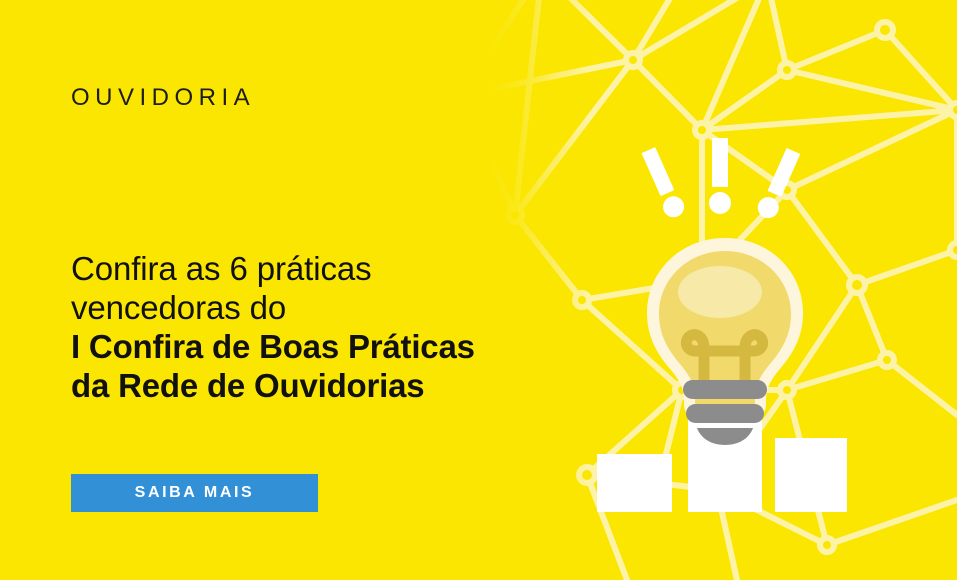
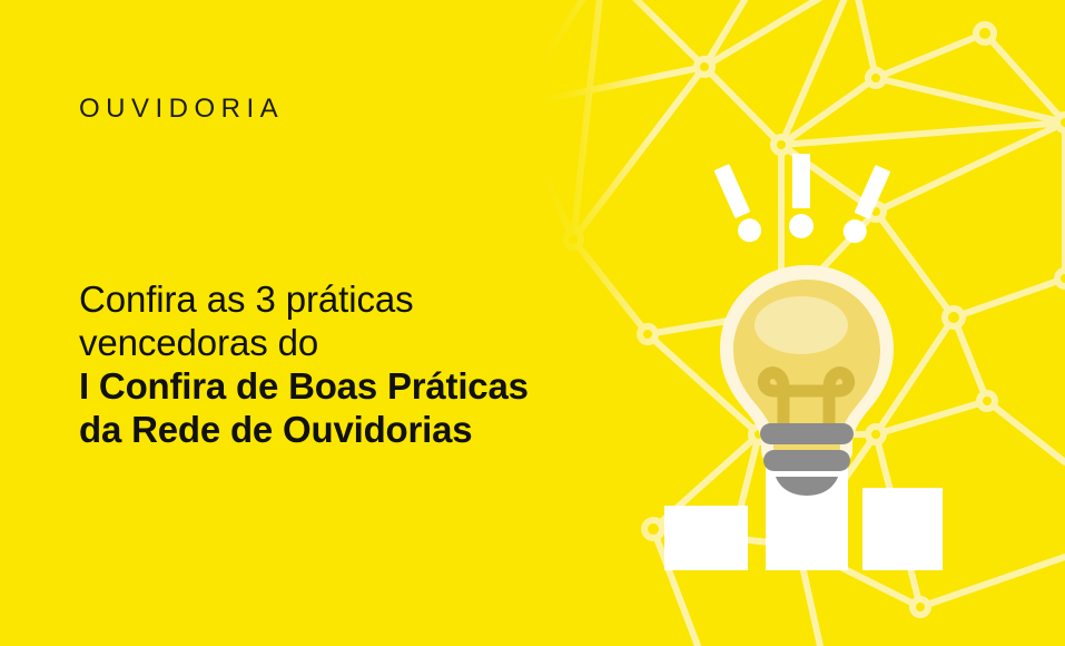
  OUVIDORIA
- Confira as 6 práticas
+ Confira as 3 práticas
  vencedoras do
  I Confira de Boas Práticas
  da Rede de Ouvidorias
- SAIBA MAIS
